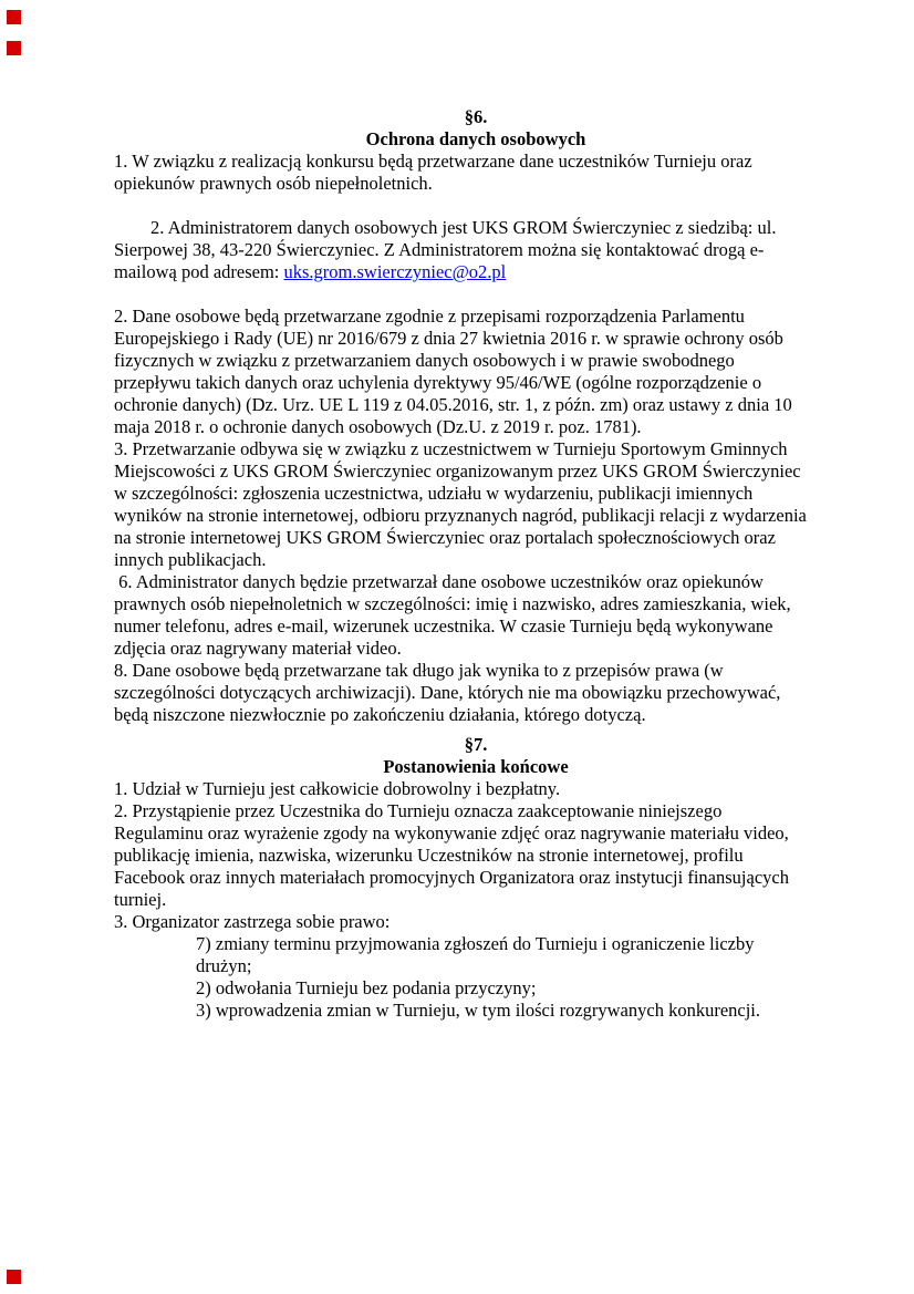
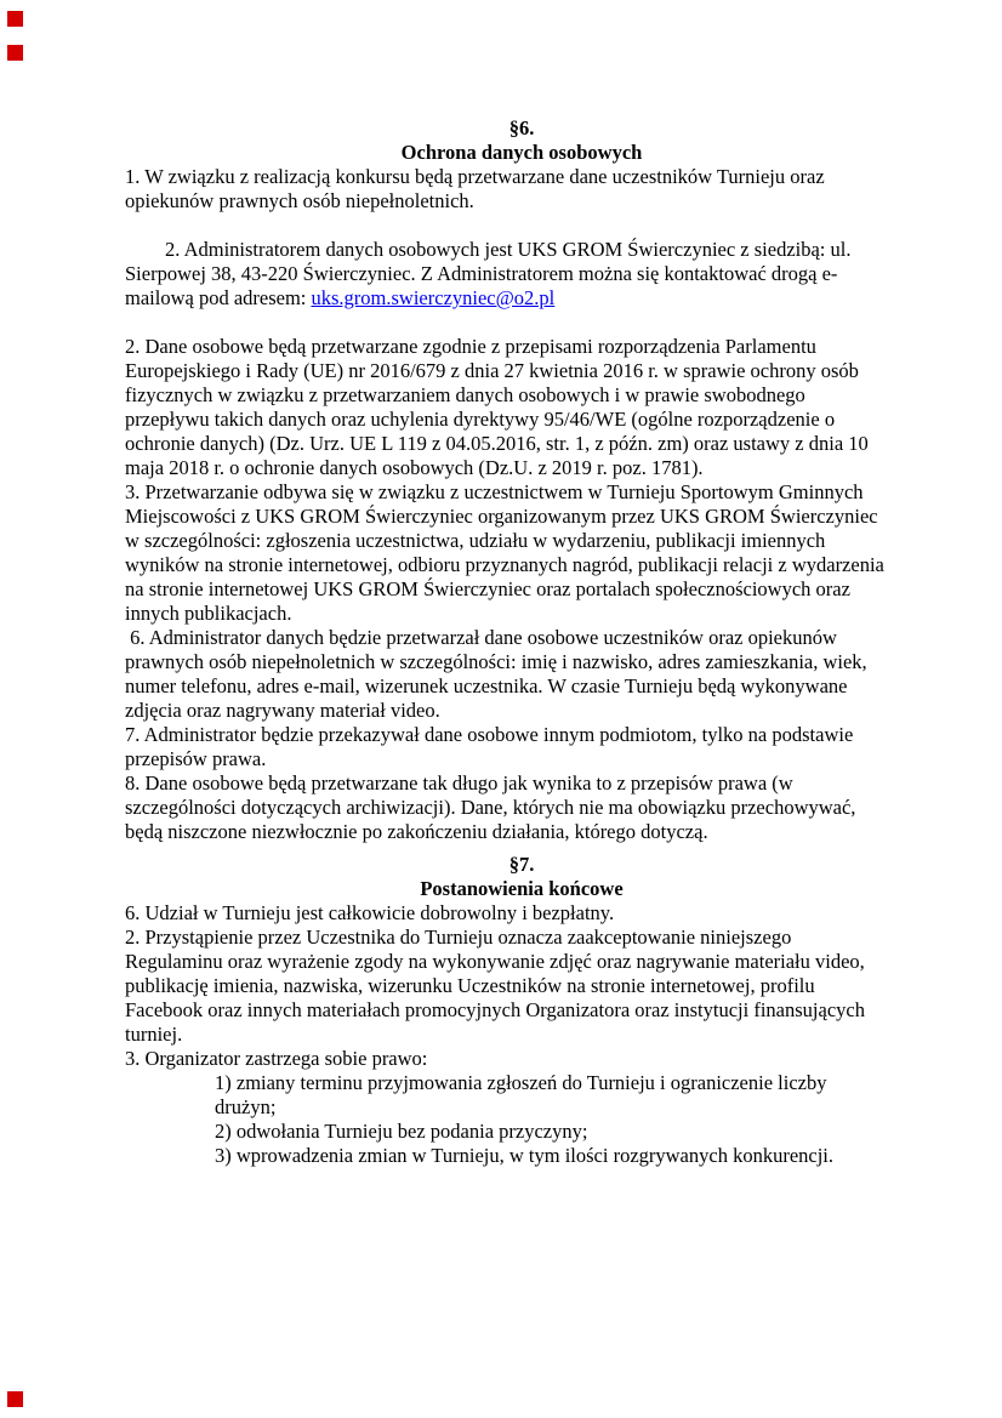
  §6.
  Ochrona danych osobowych
  1. W związku z realizacją konkursu będą przetwarzane dane uczestników Turnieju oraz opiekunów prawnych osób niepełnoletnich.
  2. Administratorem danych osobowych jest UKS GROM Świerczyniec z siedzibą: ul. Sierpowej 38, 43-220 Świerczyniec. Z Administratorem można się kontaktować drogą e-mailową pod adresem: uks.grom.swierczyniec@o2.pl
  2. Dane osobowe będą przetwarzane zgodnie z przepisami rozporządzenia Parlamentu Europejskiego i Rady (UE) nr 2016/679 z dnia 27 kwietnia 2016 r. w sprawie ochrony osób fizycznych w związku z przetwarzaniem danych osobowych i w prawie swobodnego przepływu takich danych oraz uchylenia dyrektywy 95/46/WE (ogólne rozporządzenie o ochronie danych) (Dz. Urz. UE L 119 z 04.05.2016, str. 1, z późn. zm) oraz ustawy z dnia 10 maja 2018 r. o ochronie danych osobowych (Dz.U. z 2019 r. poz. 1781).
  3. Przetwarzanie odbywa się w związku z uczestnictwem w Turnieju Sportowym Gminnych Miejscowości z UKS GROM Świerczyniec organizowanym przez UKS GROM Świerczyniec w szczególności: zgłoszenia uczestnictwa, udziału w wydarzeniu, publikacji imiennych wyników na stronie internetowej, odbioru przyznanych nagród, publikacji relacji z wydarzenia na stronie internetowej UKS GROM Świerczyniec oraz portalach społecznościowych oraz innych publikacjach.
  6. Administrator danych będzie przetwarzał dane osobowe uczestników oraz opiekunów prawnych osób niepełnoletnich w szczególności: imię i nazwisko, adres zamieszkania, wiek, numer telefonu, adres e-mail, wizerunek uczestnika. W czasie Turnieju będą wykonywane zdjęcia oraz nagrywany materiał video.
+ 7. Administrator będzie przekazywał dane osobowe innym podmiotom, tylko na podstawie przepisów prawa.
  8. Dane osobowe będą przetwarzane tak długo jak wynika to z przepisów prawa (w szczególności dotyczących archiwizacji). Dane, których nie ma obowiązku przechowywać, będą niszczone niezwłocznie po zakończeniu działania, którego dotyczą.
  §7.
  Postanowienia końcowe
- 1. Udział w Turnieju jest całkowicie dobrowolny i bezpłatny.
+ 6. Udział w Turnieju jest całkowicie dobrowolny i bezpłatny.
  2. Przystąpienie przez Uczestnika do Turnieju oznacza zaakceptowanie niniejszego Regulaminu oraz wyrażenie zgody na wykonywanie zdjęć oraz nagrywanie materiału video, publikację imienia, nazwiska, wizerunku Uczestników na stronie internetowej, profilu Facebook oraz innych materiałach promocyjnych Organizatora oraz instytucji finansujących turniej.
  3. Organizator zastrzega sobie prawo:
- 7) zmiany terminu przyjmowania zgłoszeń do Turnieju i ograniczenie liczby drużyn;
+ 1) zmiany terminu przyjmowania zgłoszeń do Turnieju i ograniczenie liczby drużyn;
  2) odwołania Turnieju bez podania przyczyny;
  3) wprowadzenia zmian w Turnieju, w tym ilości rozgrywanych konkurencji.
